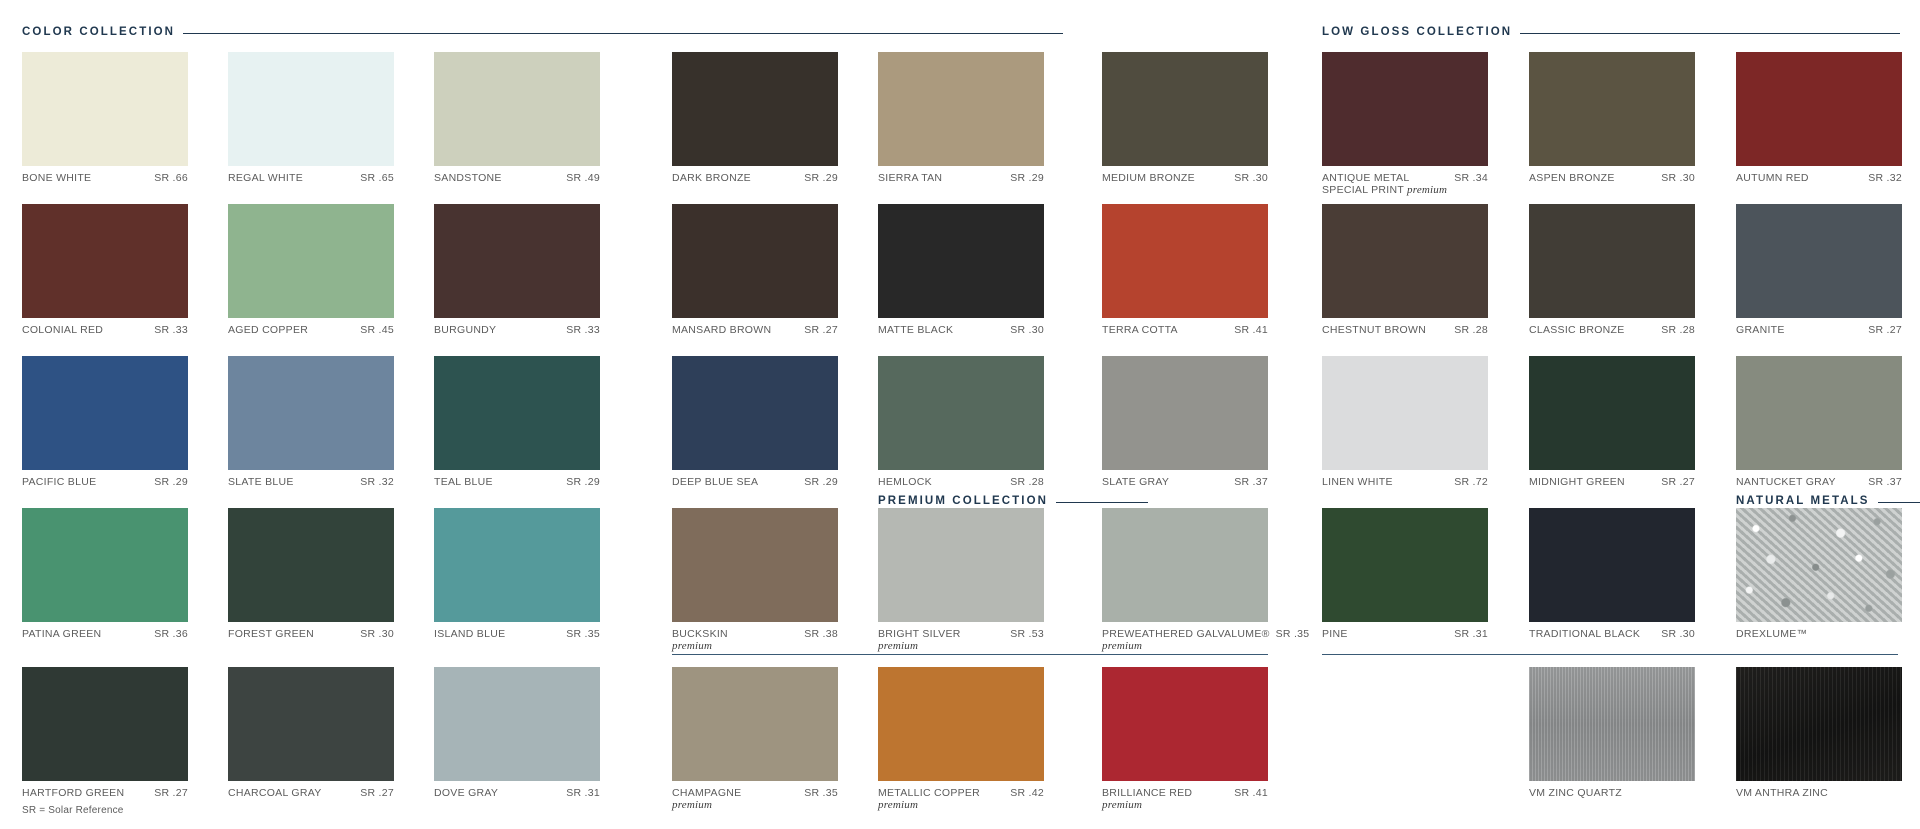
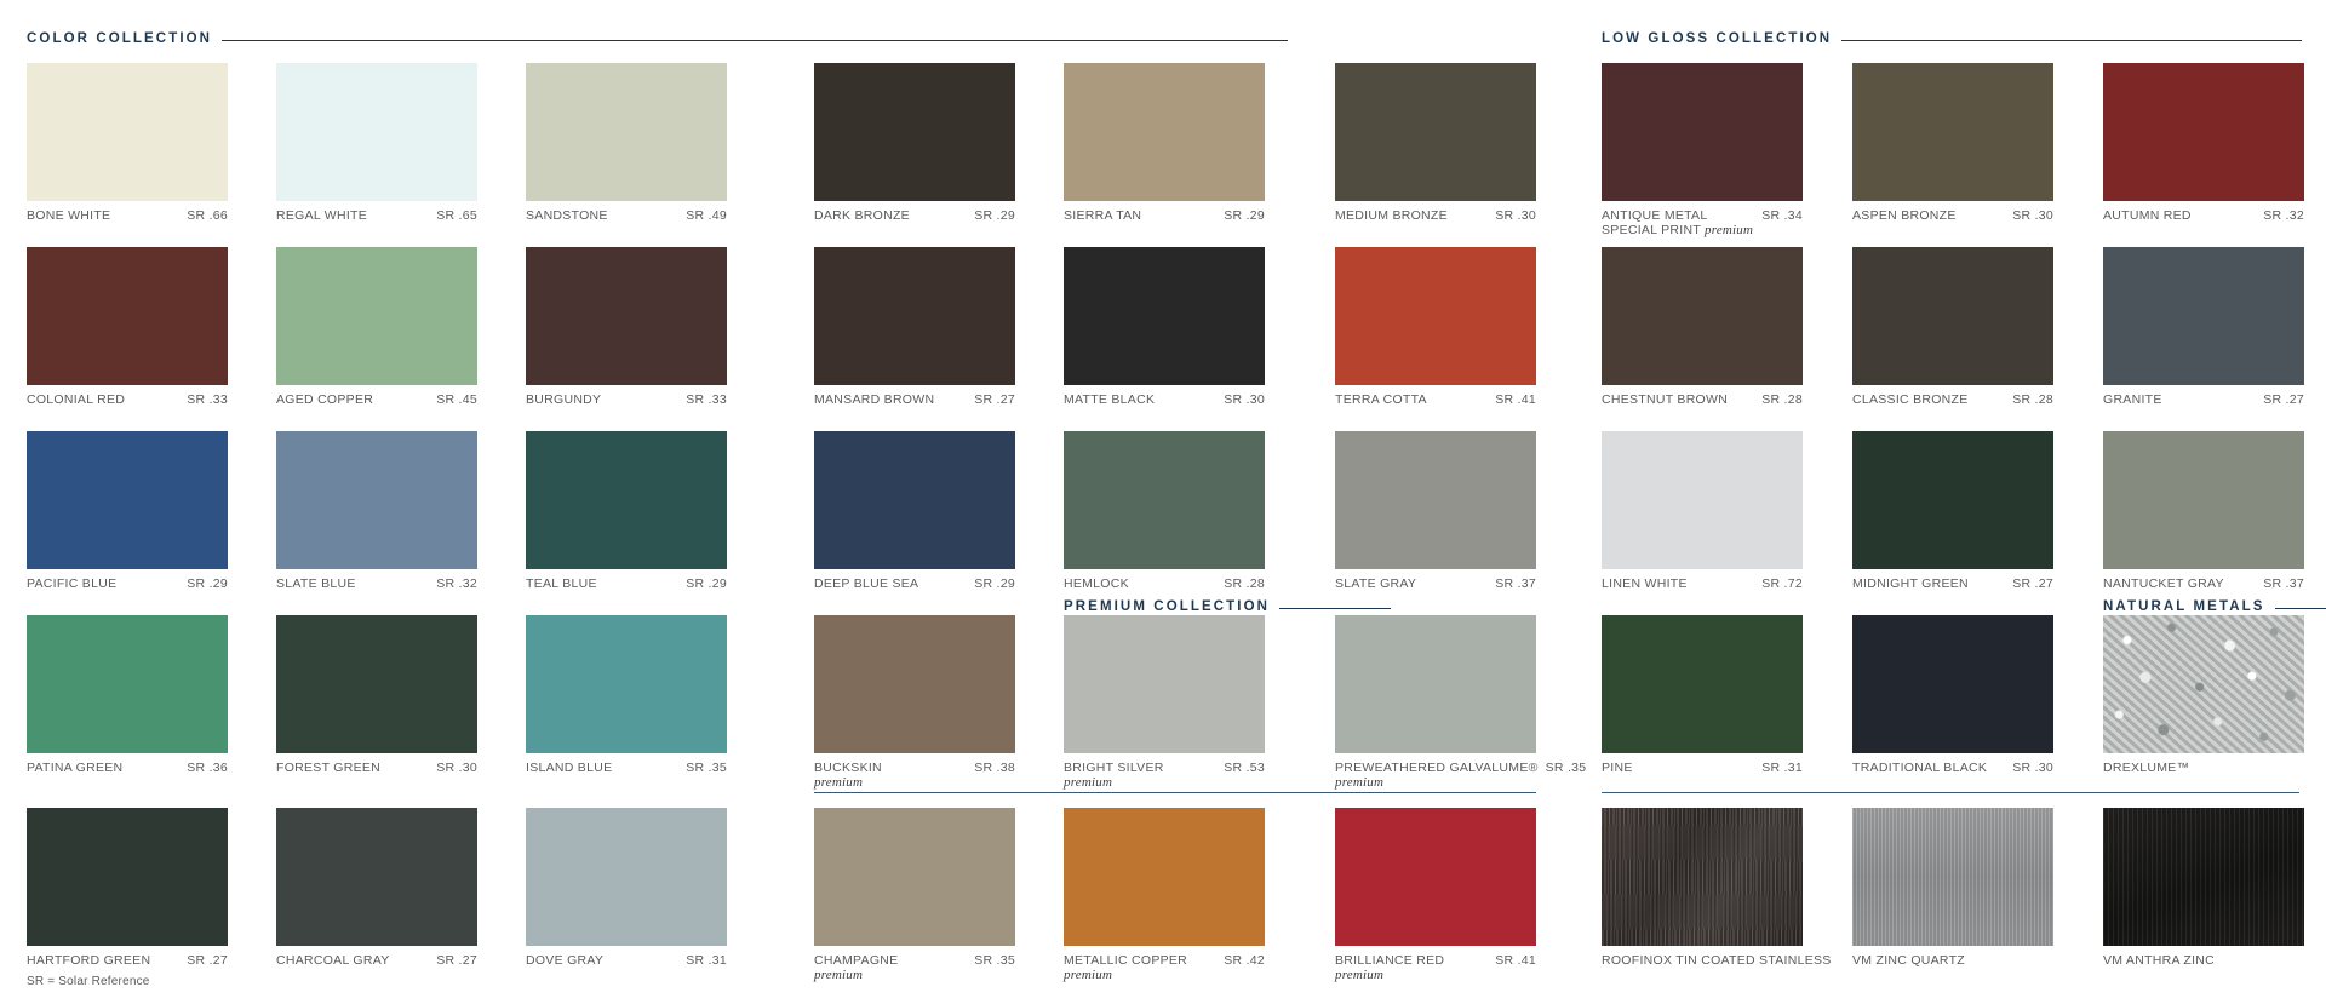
  COLOR COLLECTION
  LOW GLOSS COLLECTION
  PREMIUM COLLECTION
  NATURAL METALS
  BONE WHITE
  SR .66
  REGAL WHITE
  SR .65
  SANDSTONE
  SR .49
  DARK BRONZE
  SR .29
  SIERRA TAN
  SR .29
  MEDIUM BRONZE
  SR .30
  COLONIAL RED
  SR .33
  AGED COPPER
  SR .45
  BURGUNDY
  SR .33
  MANSARD BROWN
  SR .27
  MATTE BLACK
  SR .30
  TERRA COTTA
  SR .41
  PACIFIC BLUE
  SR .29
  SLATE BLUE
  SR .32
  TEAL BLUE
  SR .29
  DEEP BLUE SEA
  SR .29
  HEMLOCK
  SR .28
  SLATE GRAY
  SR .37
  PATINA GREEN
  SR .36
  FOREST GREEN
  SR .30
  ISLAND BLUE
  SR .35
  BUCKSKIN
  SR .38
  premium
  BRIGHT SILVER
  SR .53
  premium
  PREWEATHERED GALVALUME®
  SR .35
  premium
  HARTFORD GREEN
  SR .27
  CHARCOAL GRAY
  SR .27
  DOVE GRAY
  SR .31
  CHAMPAGNE
  SR .35
  premium
  METALLIC COPPER
  SR .42
  premium
  BRILLIANCE RED
  SR .41
  premium
  ANTIQUE METAL
  SR .34
  SPECIAL PRINT premium
  ASPEN BRONZE
  SR .30
  AUTUMN RED
  SR .32
  CHESTNUT BROWN
  SR .28
  CLASSIC BRONZE
  SR .28
  GRANITE
  SR .27
  LINEN WHITE
  SR .72
  MIDNIGHT GREEN
  SR .27
  NANTUCKET GRAY
  SR .37
  PINE
  SR .31
  TRADITIONAL BLACK
  SR .30
  DREXLUME™
+ ROOFINOX TIN COATED STAINLESS
  VM ZINC QUARTZ
  VM ANTHRA ZINC
  SR = Solar Reference
